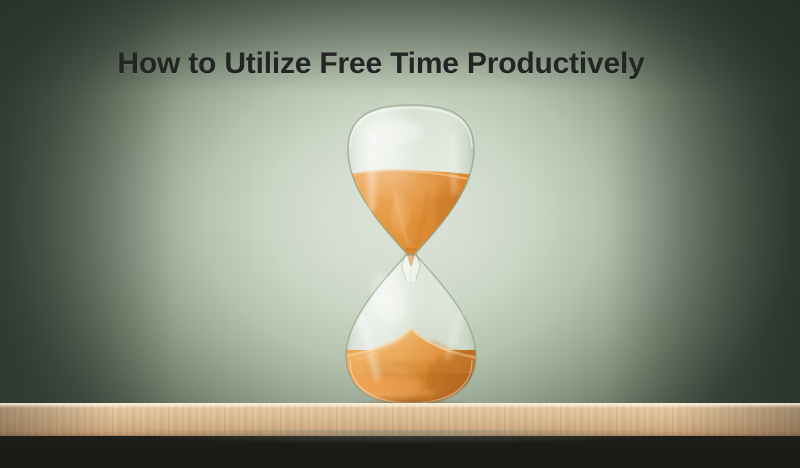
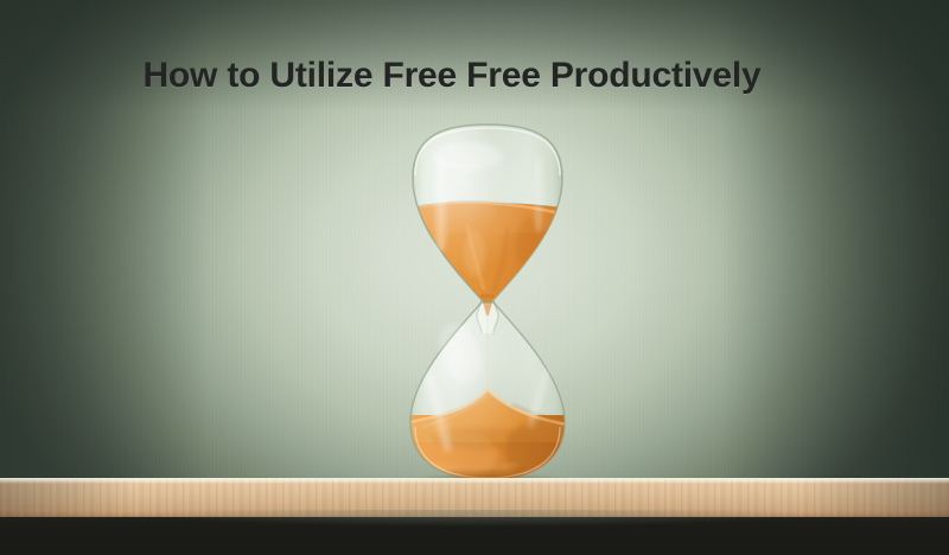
- How to Utilize Free Time Productively
+ How to Utilize Free Free Productively
